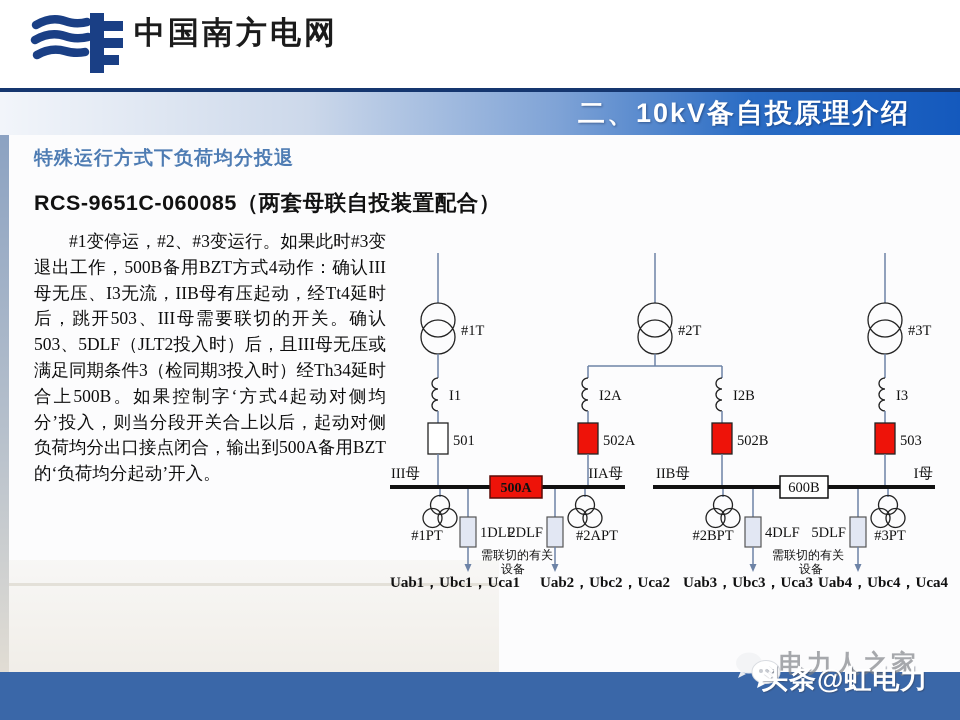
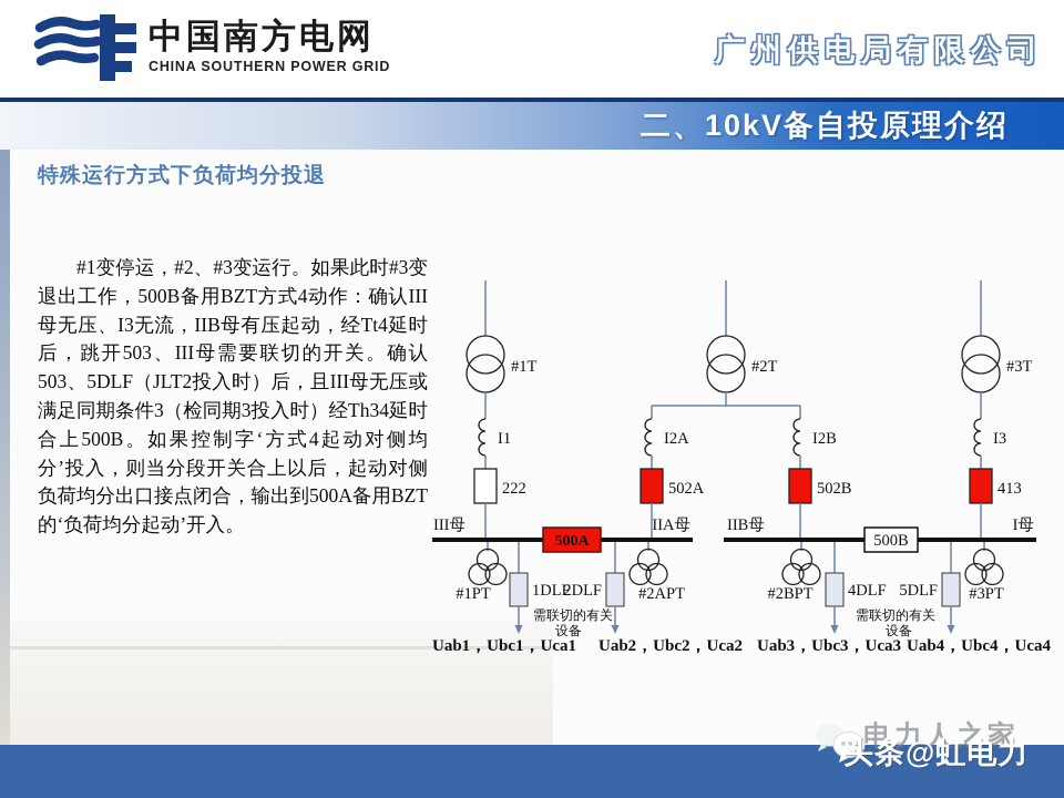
  中国南方电网
+ CHINA SOUTHERN POWER GRID
+ 广州供电局有限公司
  二、10kV备自投原理介绍
  特殊运行方式下负荷均分投退
- RCS-9651C-060085（两套母联自投装置配合）
  #1变停运，#2、#3变运行。如果此时#3变退出工作，500B备用BZT方式4动作：确认III母无压、I3无流，IIB母有压起动，经Tt4延时后，跳开503、III母需要联切的开关。确认503、5DLF（JLT2投入时）后，且III母无压或满足同期条件3（检同期3投入时）经Th34延时合上500B。如果控制字‘方式4起动对侧均分’投入，则当分段开关合上以后，起动对侧负荷均分出口接点闭合，输出到500A备用BZT的‘负荷均分起动’开入。
  #1T
  #2T
  #3T
  I1
  I2A
  I2B
  I3
- 501
+ 222
  502A
  502B
- 503
+ 413
  III母
  IIA母
  IIB母
  I母
  500A
- 600B
+ 500B
  #1PT
  #2APT
  #2BPT
  #3PT
  1DLF
  2DLF
  4DLF
  5DLF
  需联切的有关
  设备
  需联切的有关
  设备
  Uab1，Ubc1，Uca1
  Uab2，Ubc2，Uca2
  Uab3，Ubc3，Uca3
  Uab4，Ubc4，Uca4
  电力人之家
  头条@虹电力
